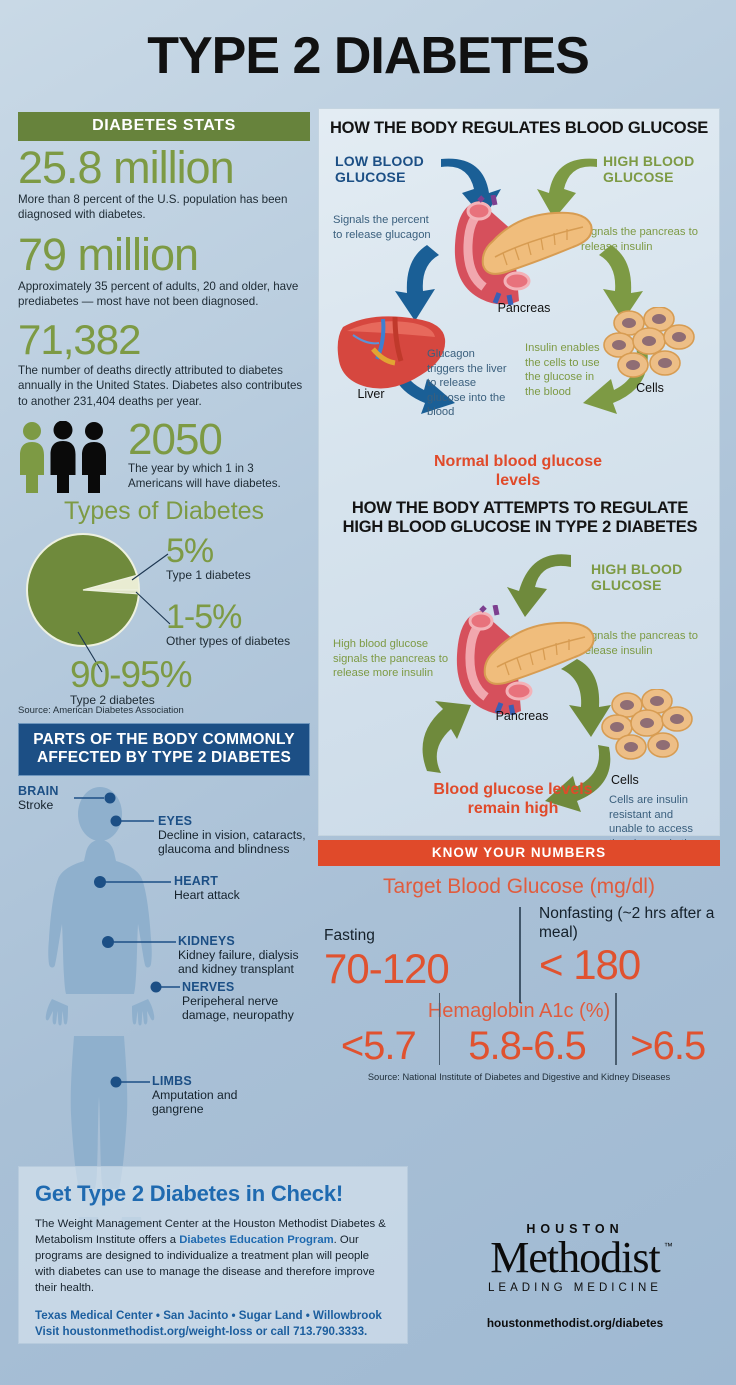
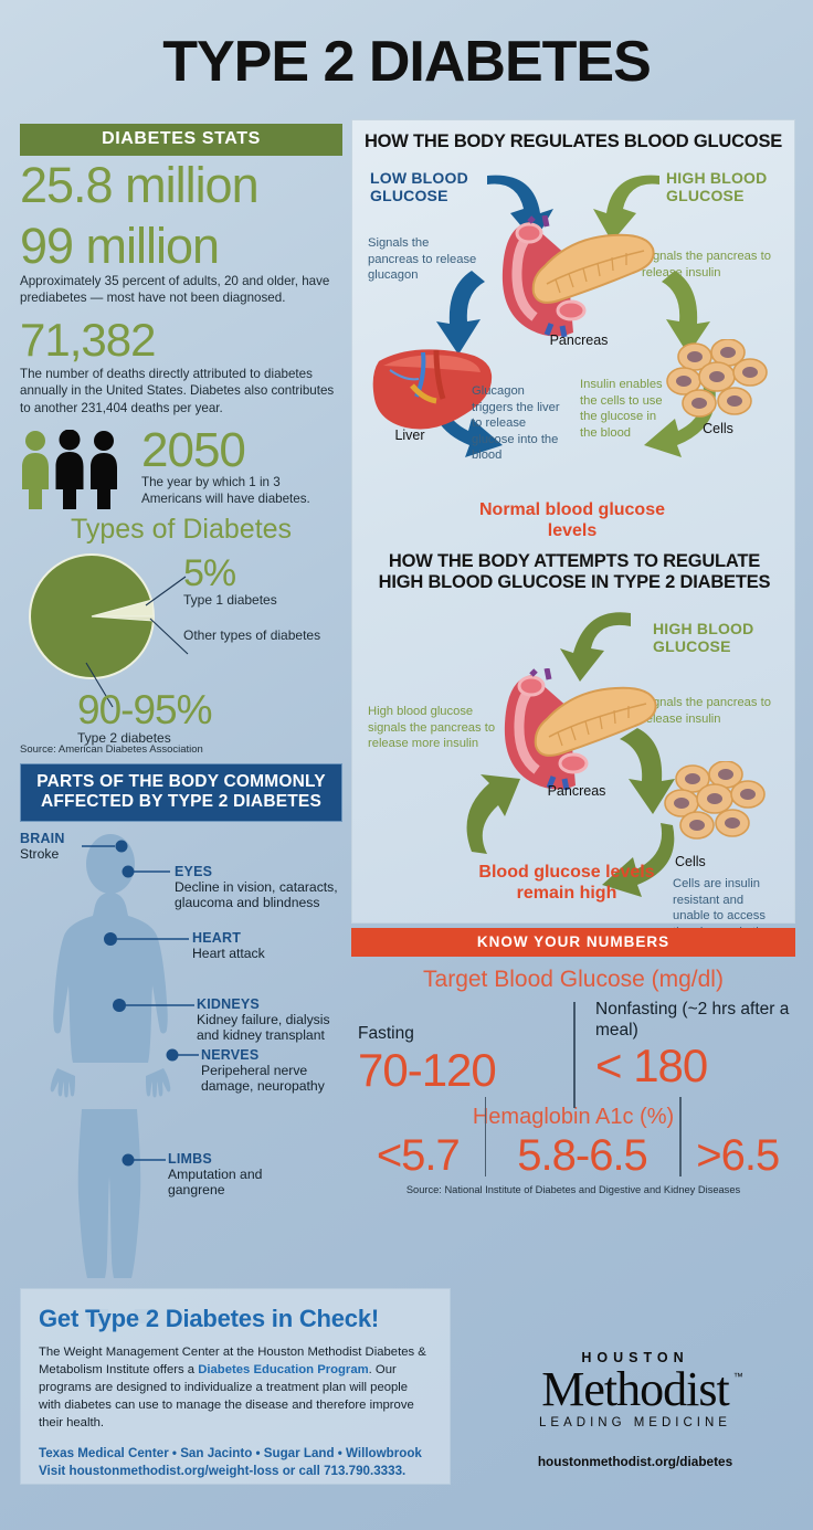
  TYPE 2 DIABETES
  DIABETES STATS
  25.8 million
- More than 8 percent of the U.S. population has been diagnosed with diabetes.
- 79 million
+ 99 million
  Approximately 35 percent of adults, 20 and older, have prediabetes — most have not been diagnosed.
  71,382
  The number of deaths directly attributed to diabetes annually in the United States. Diabetes also contributes to another 231,404 deaths per year.
  2050
  The year by which 1 in 3 Americans will have diabetes.
  Types of Diabetes
  5%
  Type 1 diabetes
- 1-5%
  Other types of diabetes
  90-95%
  Type 2 diabetes
  Source: American Diabetes Association
  PARTS OF THE BODY COMMONLY AFFECTED BY TYPE 2 DIABETES
  BRAIN
  Stroke
  EYES
  Decline in vision, cataracts, glaucoma and blindness
  HEART
  Heart attack
  KIDNEYS
  Kidney failure, dialysis and kidney transplant
  NERVES
  Peripeheral nerve damage, neuropathy
  LIMBS
  Amputation and gangrene
  HOW THE BODY REGULATES BLOOD GLUCOSE
  LOW BLOOD GLUCOSE
  HIGH BLOOD GLUCOSE
- Signals the percent to release glucagon
+ Signals the pancreas to release glucagon
  gnals the pancreas to release insulin
  Pancreas
  Liver
  Cells
  Glucagon triggers the liver to release glucose into the blood
  Insulin enables the cells to use the glucose in the blood
  Normal blood glucose levels
  HOW THE BODY ATTEMPTS TO REGULATE HIGH BLOOD GLUCOSE IN TYPE 2 DIABETES
  HIGH BLOOD GLUCOSE
  nals the pancreas to lease insulin
  High blood glucose signals the pancreas to release more insulin
  Pancreas
  Cells
  Blood glucose levels remain high
  KNOW YOUR NUMBERS
  Target Blood Glucose (mg/dl)
  Fasting
  70-120
  Nonfasting (~2 hrs after a meal)
  < 180
  Hemaglobin A1c (%)
  <5.7
  5.8-6.5
  >6.5
  Source: National Institute of Diabetes and Digestive and Kidney Diseases
  Get Type 2 Diabetes in Check!
  The Weight Management Center at the Houston Methodist Diabetes & Metabolism Institute offers a Diabetes Education Program. Our programs are designed to individualize a treatment plan will people with diabetes can use to manage the disease and therefore improve their health.
  Texas Medical Center • San Jacinto • Sugar Land • Willowbrook
  Visit houstonmethodist.org/weight-loss or call 713.790.3333.
  HOUSTON
  Methodist
  ™
  LEADING MEDICINE
  houstonmethodist.org/diabetes
